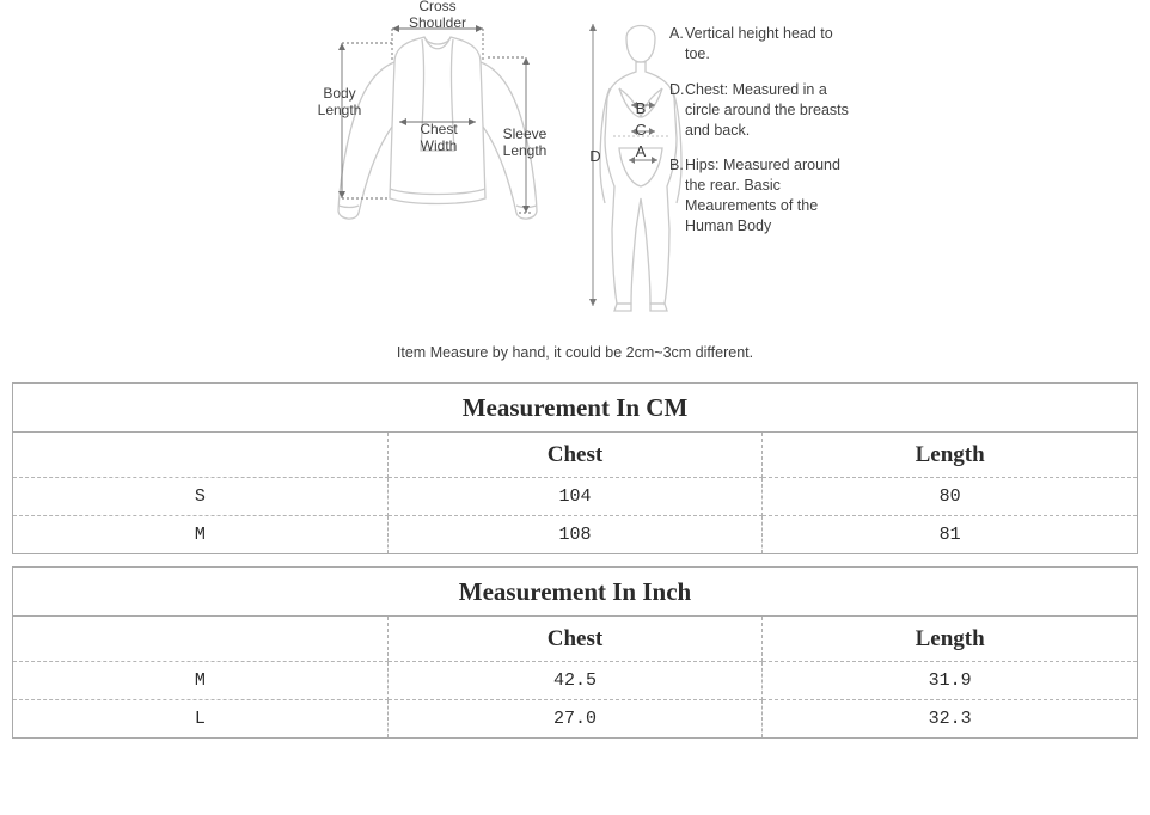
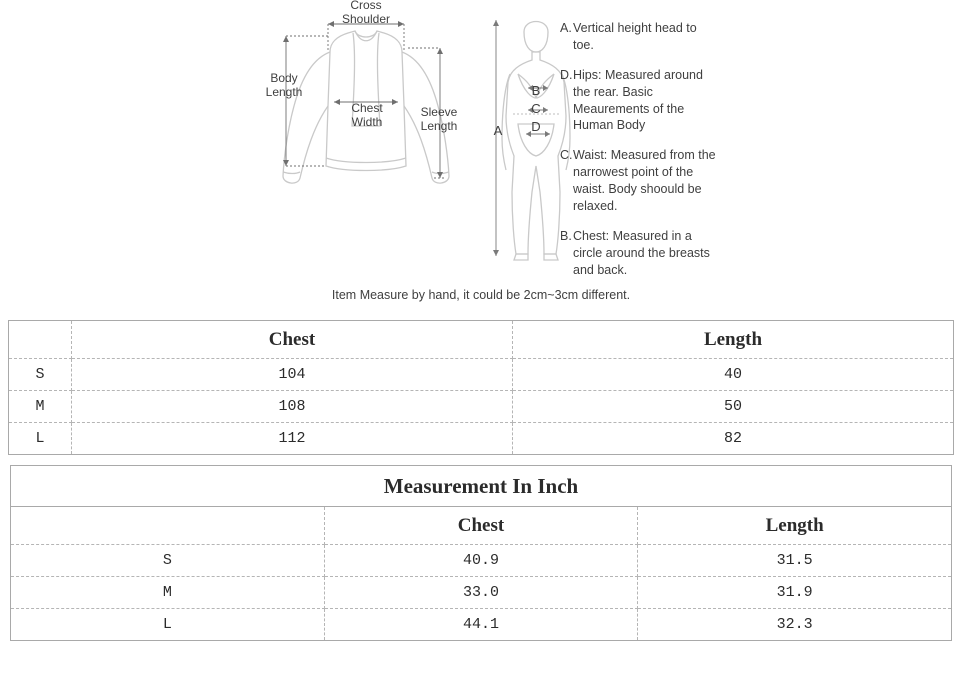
  Cross
  Shoulder
  Body
  Length
  Chest
  Width
  Sleeve
  Length
- D
+ A
  B
  C
- A
+ D
  A.
  Vertical height head to toe.
  D.
- Chest: Measured in a circle around the breasts and back.
+ Hips: Measured around the rear. Basic Meaurements of the Human Body
+ C.
+ Waist: Measured from the narrowest point of the waist. Body shoould be relaxed.
  B.
- Hips: Measured around the rear. Basic Meaurements of the Human Body
+ Chest: Measured in a circle around the breasts and back.
  Item Measure by hand, it could be 2cm~3cm different.
- Measurement In CM
  	Chest	Length
- S	104	80
+ S	104	40
- M	108	81
+ M	108	50
+ L	112	82
  Measurement In Inch
  	Chest	Length
+ S	40.9	31.5
- M	42.5	31.9
+ M	33.0	31.9
- L	27.0	32.3
+ L	44.1	32.3
